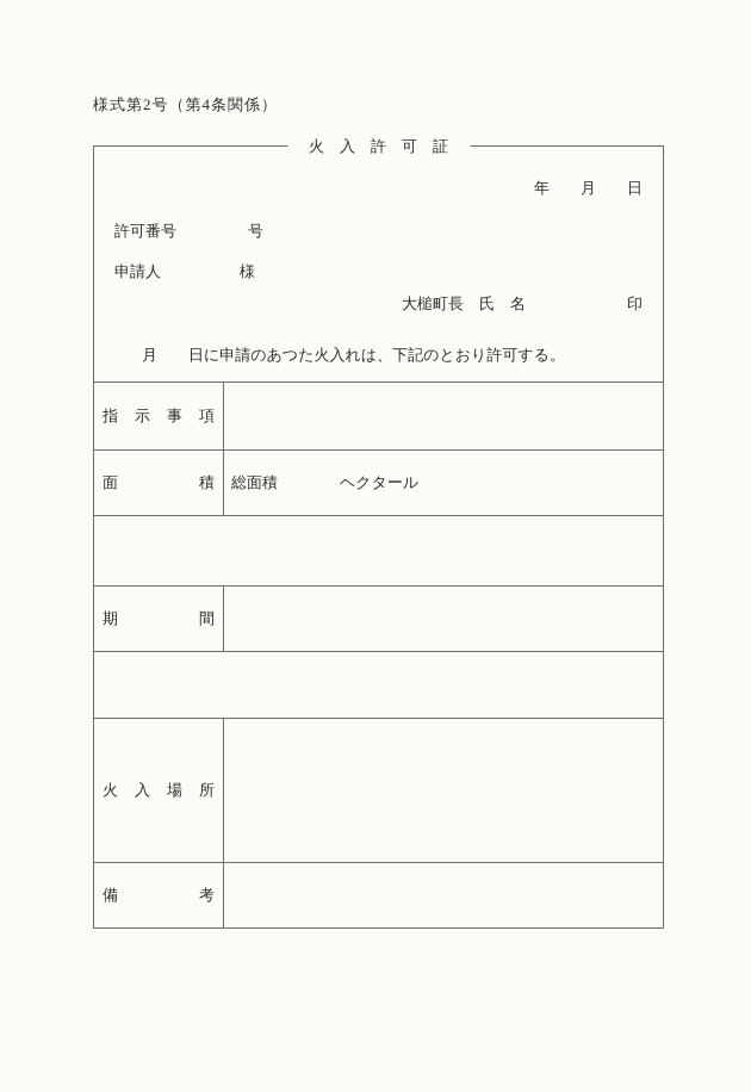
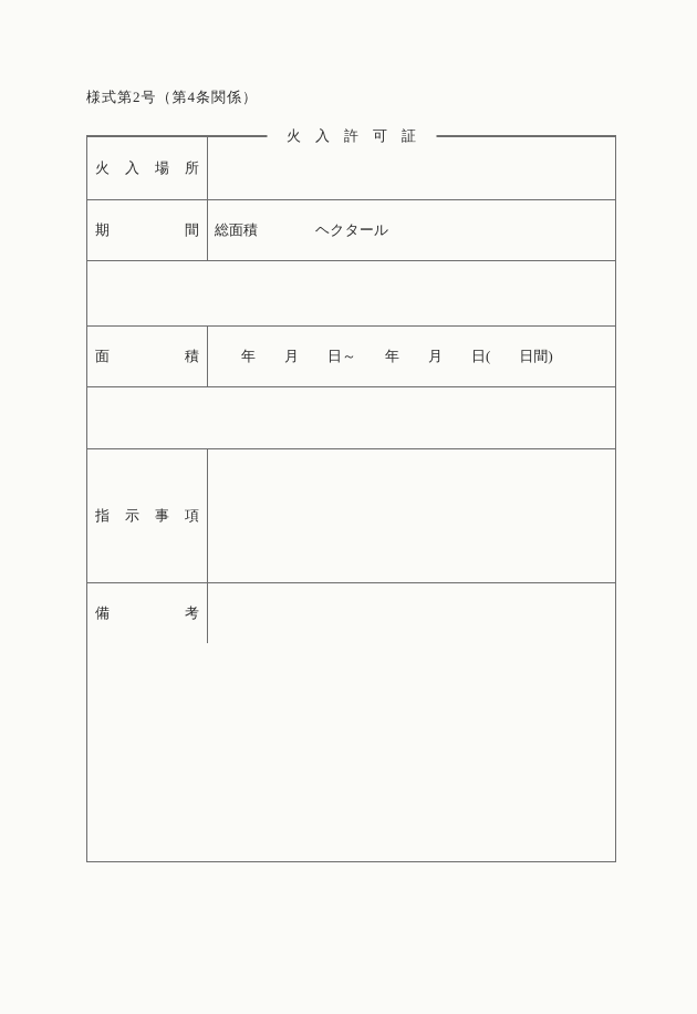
  様式第2号（第4条関係）
  火 入 許 可 証
- 年 月 日
- 許可番号 号
- 申請人 様
- 大槌町長 氏 名
- 印
- 月 日に申請のあつた火入れは、下記のとおり許可する。
- 指 示 事 項
+ 火 入 場 所
- 面 積
+ 期 間
  総面積 ヘクタール
- 期 間
+ 面 積
+ 年 月 日～ 年 月 日( 日間)
- 火 入 場 所
+ 指 示 事 項
  備 考
